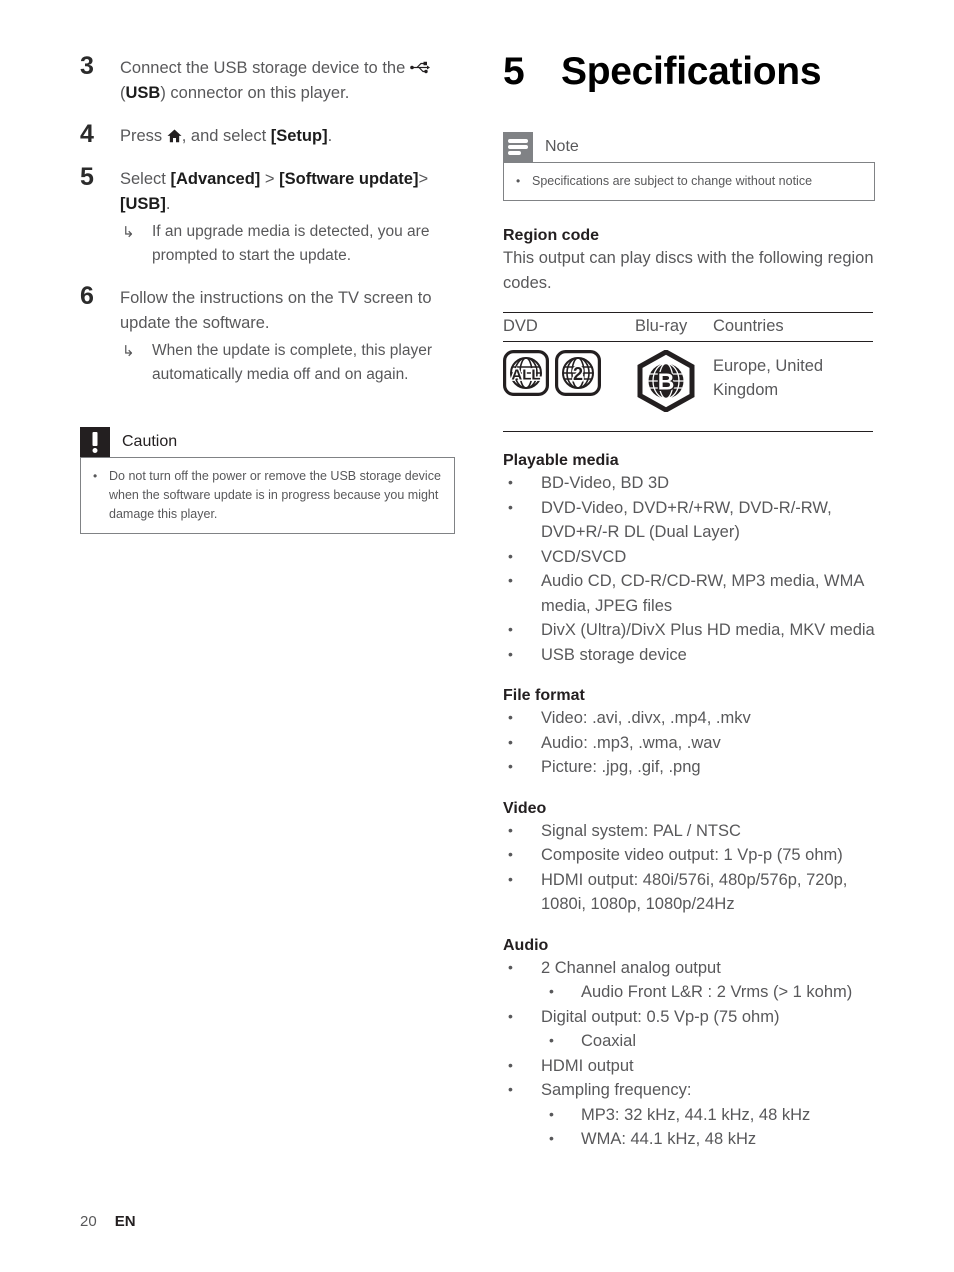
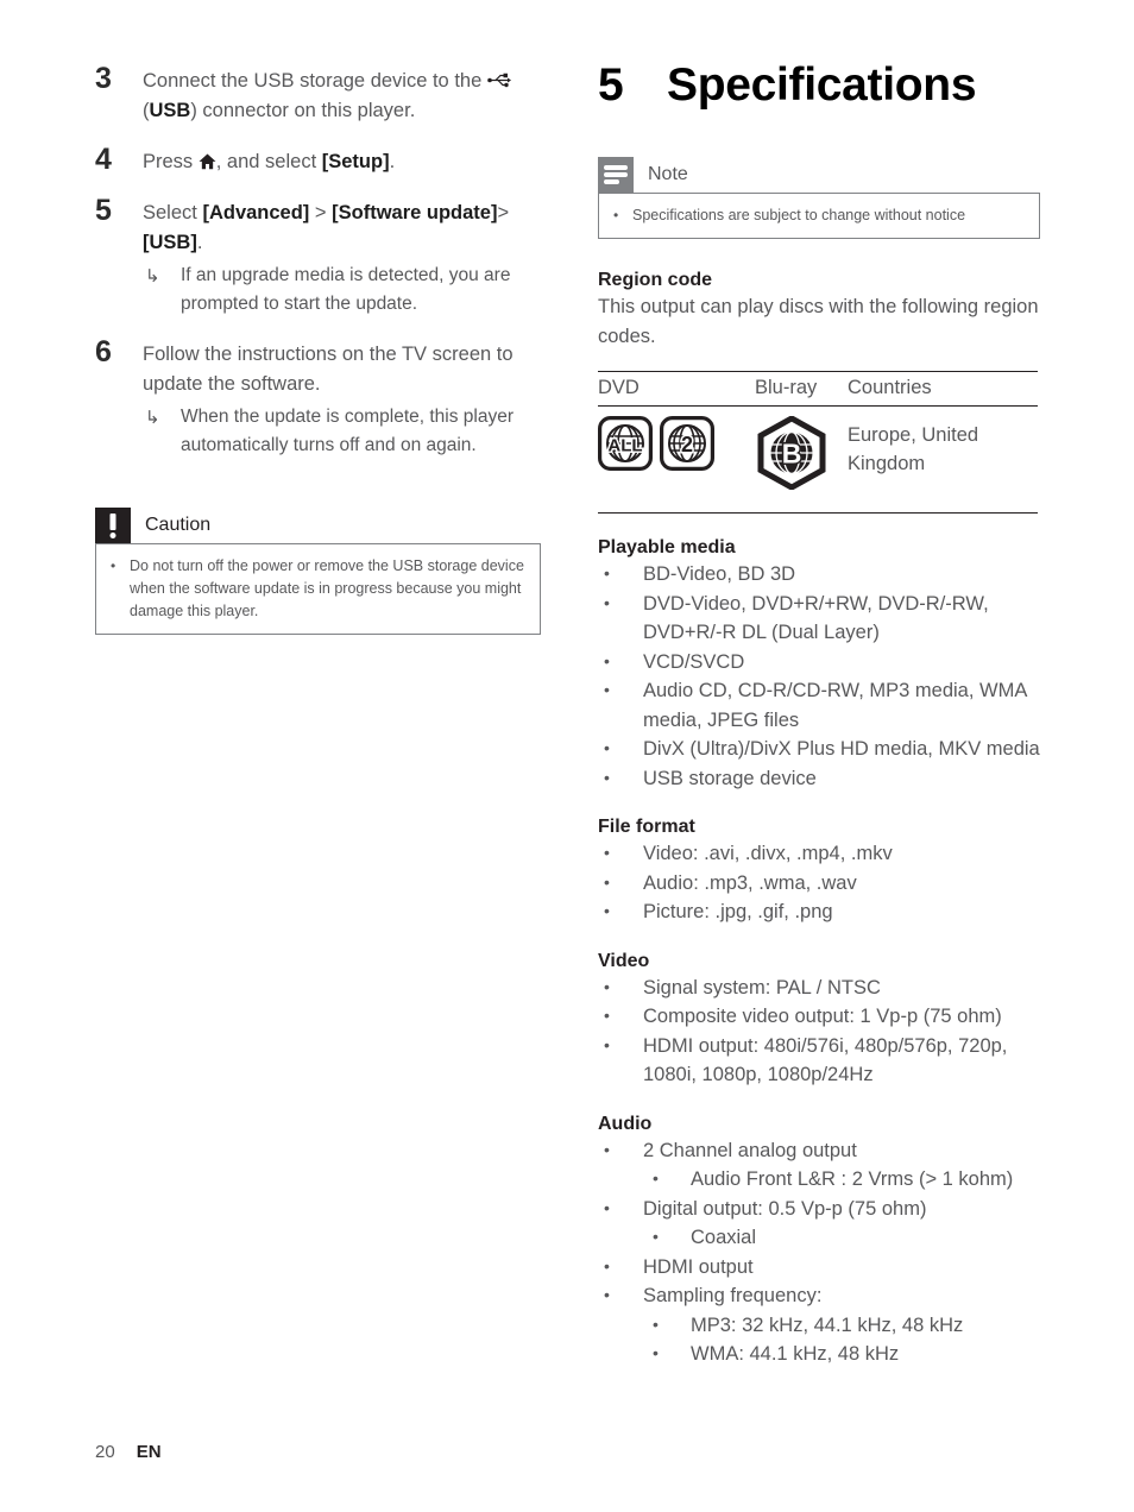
  3
  Connect the USB storage device to the (USB) connector on this player.
  4
  Press , and select [Setup].
  5
  Select [Advanced] > [Software update]> [USB].
  ↳
  If an upgrade media is detected, you are prompted to start the update.
  6
  Follow the instructions on the TV screen to update the software.
  ↳
- When the update is complete, this player automatically media off and on again.
+ When the update is complete, this player automatically turns off and on again.
  Caution
  •
  Do not turn off the power or remove the USB storage device when the software update is in progress because you might damage this player.
  5
  Specifications
  Note
  •
  Specifications are subject to change without notice
  Region code
  This output can play discs with the following region codes.
  DVD
  Blu-ray
  Countries
  ALL
  2
  B
  Europe, United Kingdom
  Playable media
  •
  BD-Video, BD 3D
  •
  DVD-Video, DVD+R/+RW, DVD-R/-RW, DVD+R/-R DL (Dual Layer)
  •
  VCD/SVCD
  •
  Audio CD, CD-R/CD-RW, MP3 media, WMA media, JPEG files
  •
  DivX (Ultra)/DivX Plus HD media, MKV media
  •
  USB storage device
  File format
  •
  Video: .avi, .divx, .mp4, .mkv
  •
  Audio: .mp3, .wma, .wav
  •
  Picture: .jpg, .gif, .png
  Video
  •
  Signal system: PAL / NTSC
  •
  Composite video output: 1 Vp-p (75 ohm)
  •
  HDMI output: 480i/576i, 480p/576p, 720p, 1080i, 1080p, 1080p/24Hz
  Audio
  •
  2 Channel analog output
  •
  Audio Front L&R : 2 Vrms (> 1 kohm)
  •
  Digital output: 0.5 Vp-p (75 ohm)
  •
  Coaxial
  •
  HDMI output
  •
  Sampling frequency:
  •
  MP3: 32 kHz, 44.1 kHz, 48 kHz
  •
  WMA: 44.1 kHz, 48 kHz
  20
  EN
